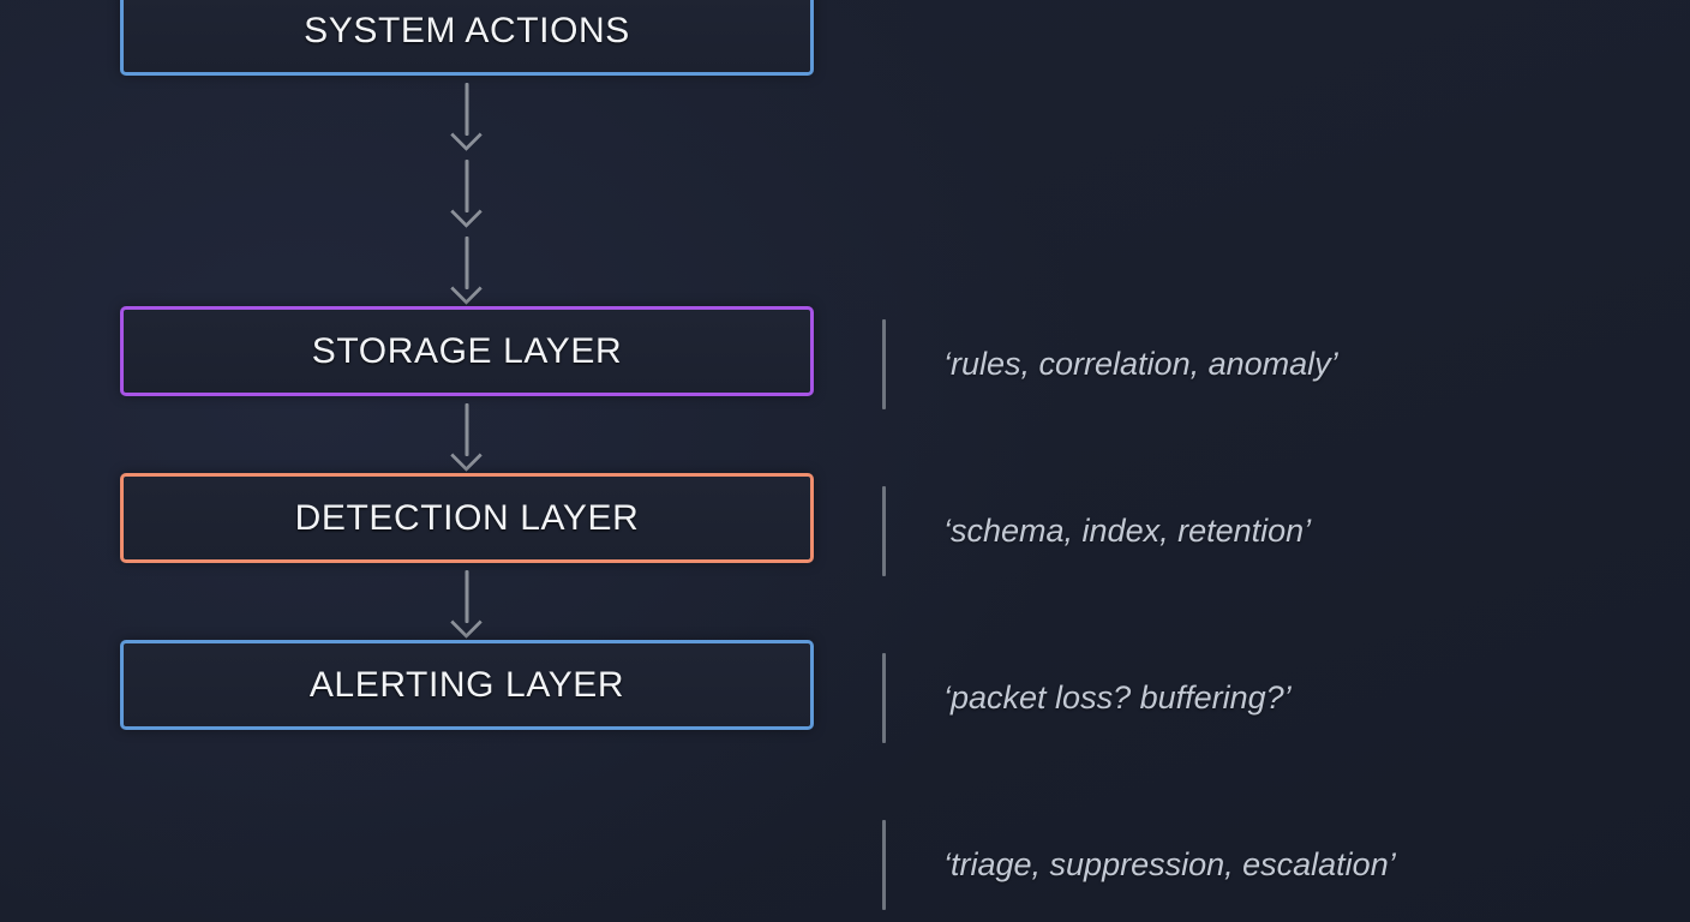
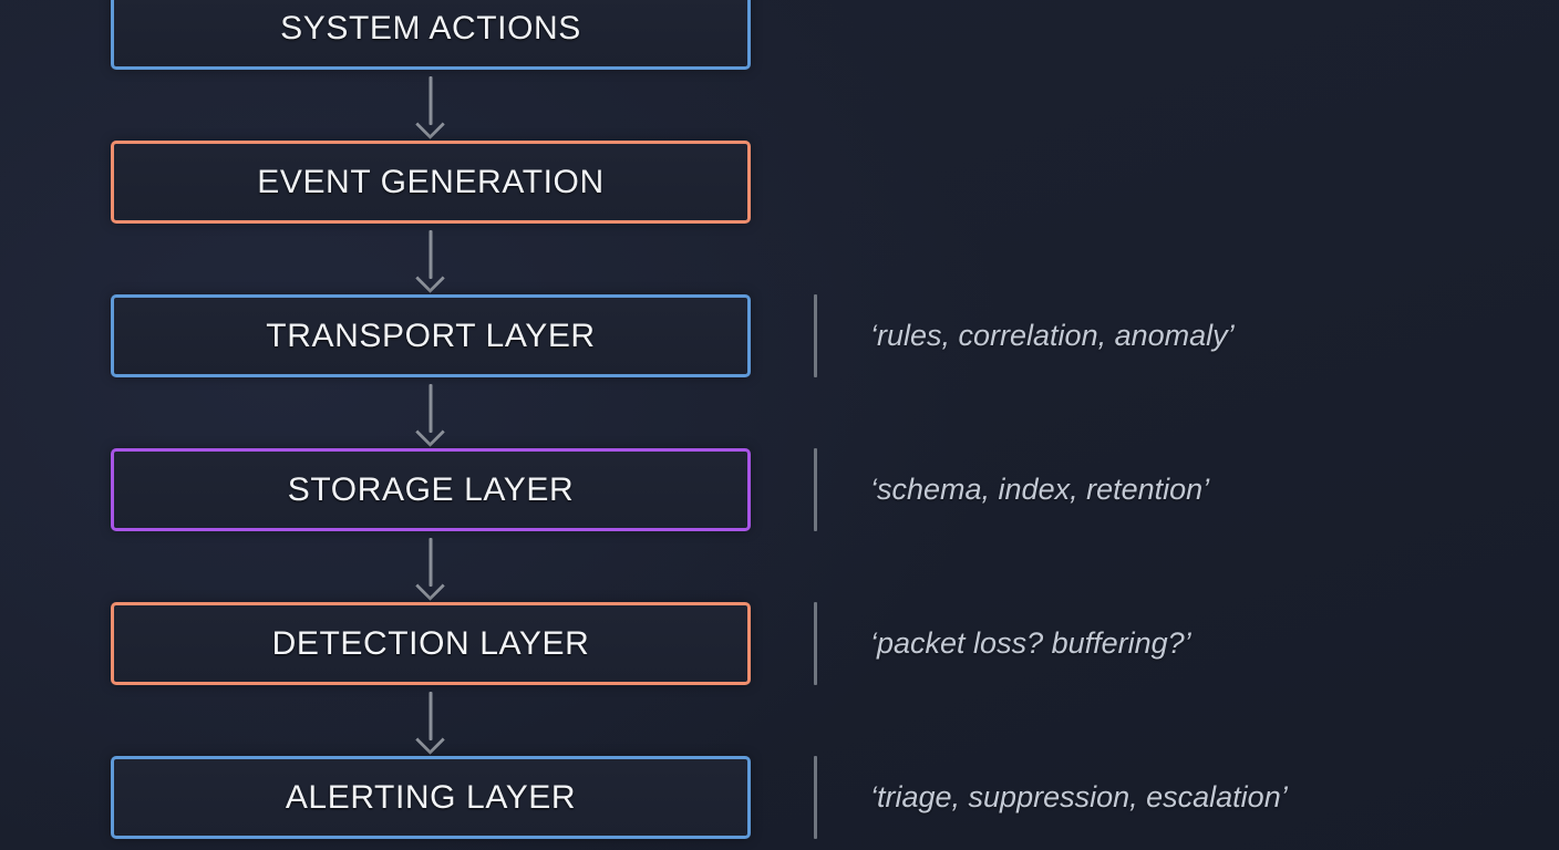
  SYSTEM ACTIONS
+ EVENT GENERATION
+ TRANSPORT LAYER
  STORAGE LAYER
  DETECTION LAYER
  ALERTING LAYER
  ‘rules, correlation, anomaly’
  ‘schema, index, retention’
  ‘packet loss? buffering?’
  ‘triage, suppression, escalation’
